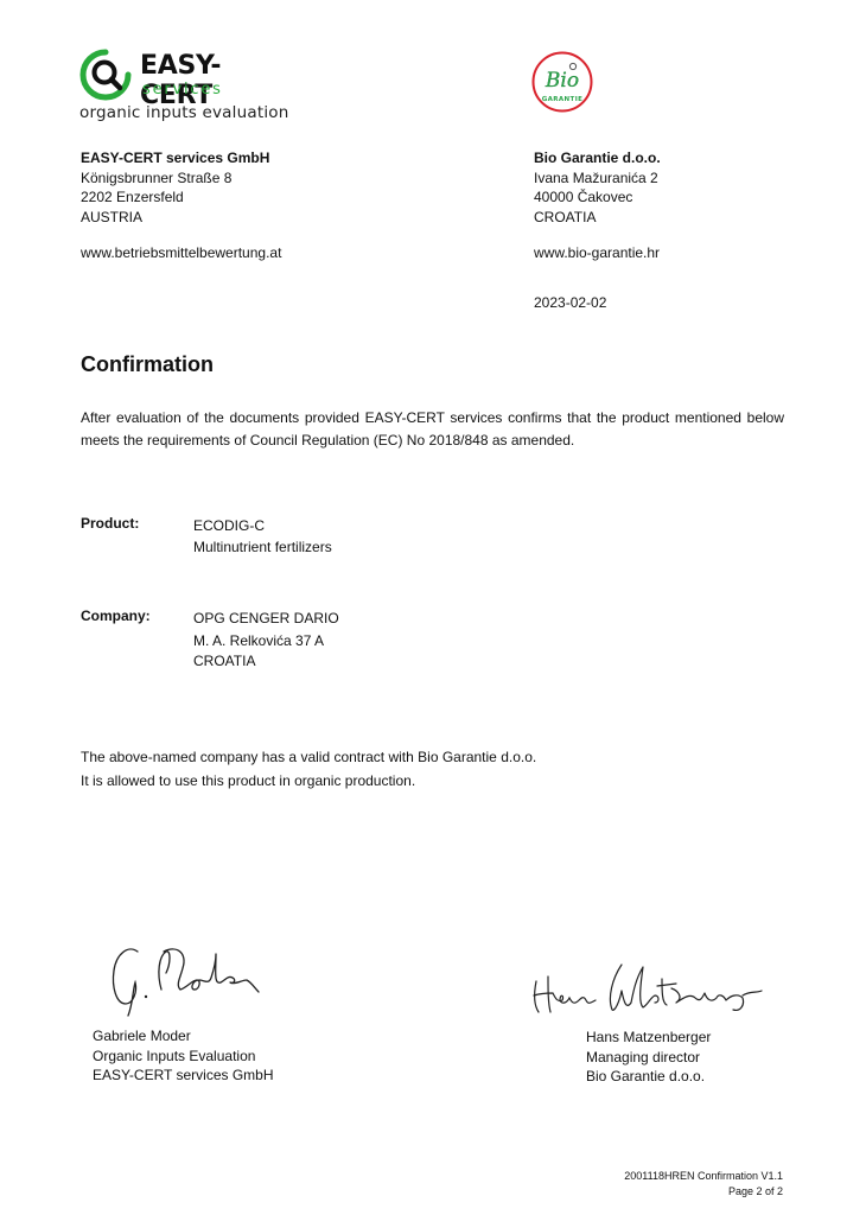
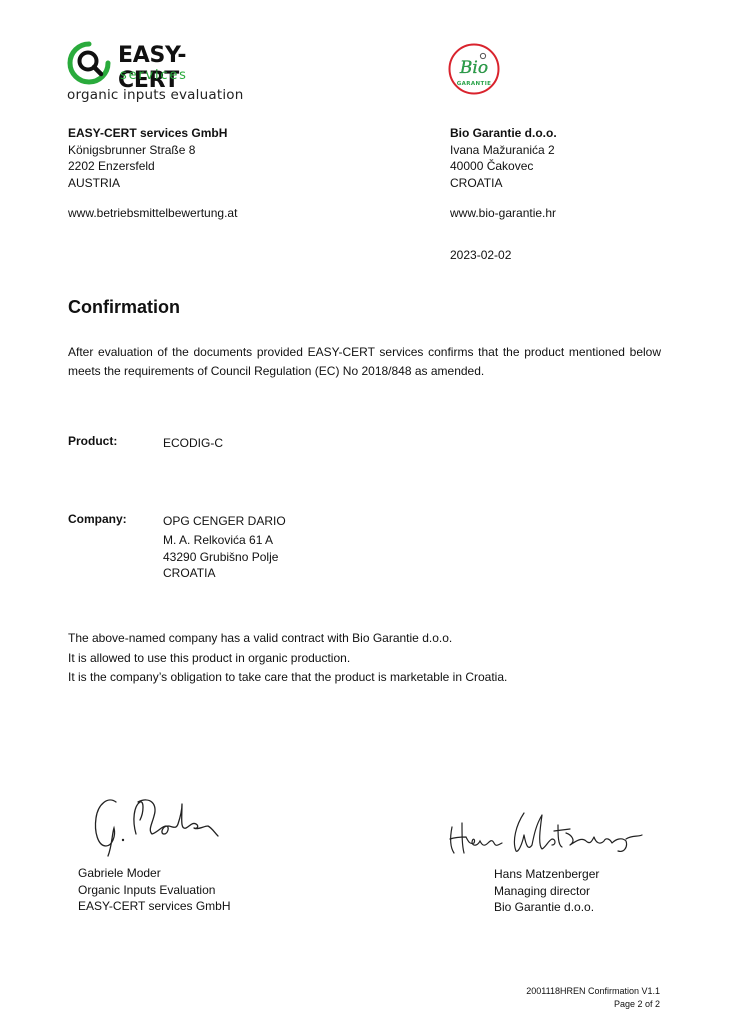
  EASY-CERT
  services
  organic inputs evaluation
  Bio
  EASY-CERT services GmbH
  Königsbrunner Straße 8
  2202 Enzersfeld
  AUSTRIA
  www.betriebsmittelbewertung.at
  Bio Garantie d.o.o.
  Ivana Mažuranića 2
  40000 Čakovec
  CROATIA
  www.bio-garantie.hr
  2023-02-02
  Confirmation
  After evaluation of the documents provided EASY-CERT services confirms that the product mentioned below meets the requirements of Council Regulation (EC) No 2018/848 as amended.
  Product:
  ECODIG-C
- Multinutrient fertilizers
  Company:
  OPG CENGER DARIO
- M. A. Relkovića 37 A
+ M. A. Relkovića 61 A
+ 43290 Grubišno Polje
  CROATIA
  The above-named company has a valid contract with Bio Garantie d.o.o.
  It is allowed to use this product in organic production.
+ It is the company’s obligation to take care that the product is marketable in Croatia.
  Gabriele Moder
  Organic Inputs Evaluation
  EASY-CERT services GmbH
  Hans Matzenberger
  Managing director
  Bio Garantie d.o.o.
  2001118HREN Confirmation V1.1
  Page 2 of 2
